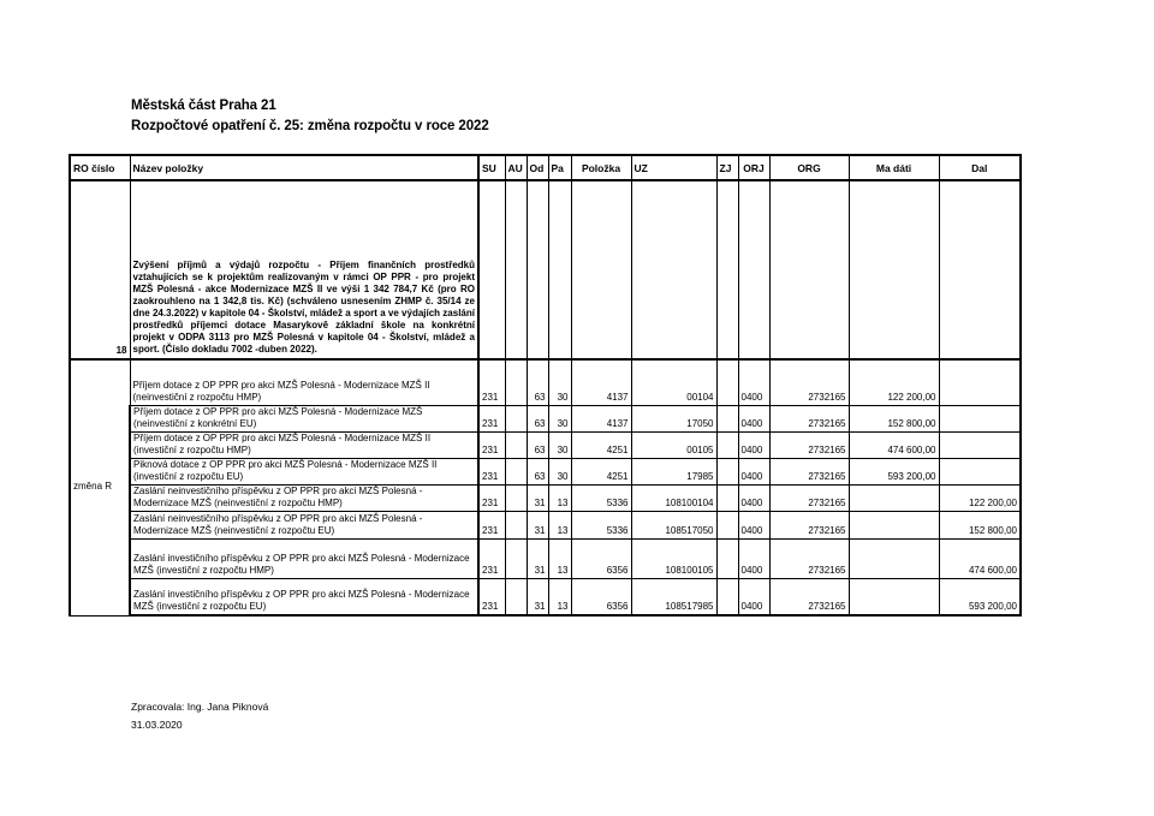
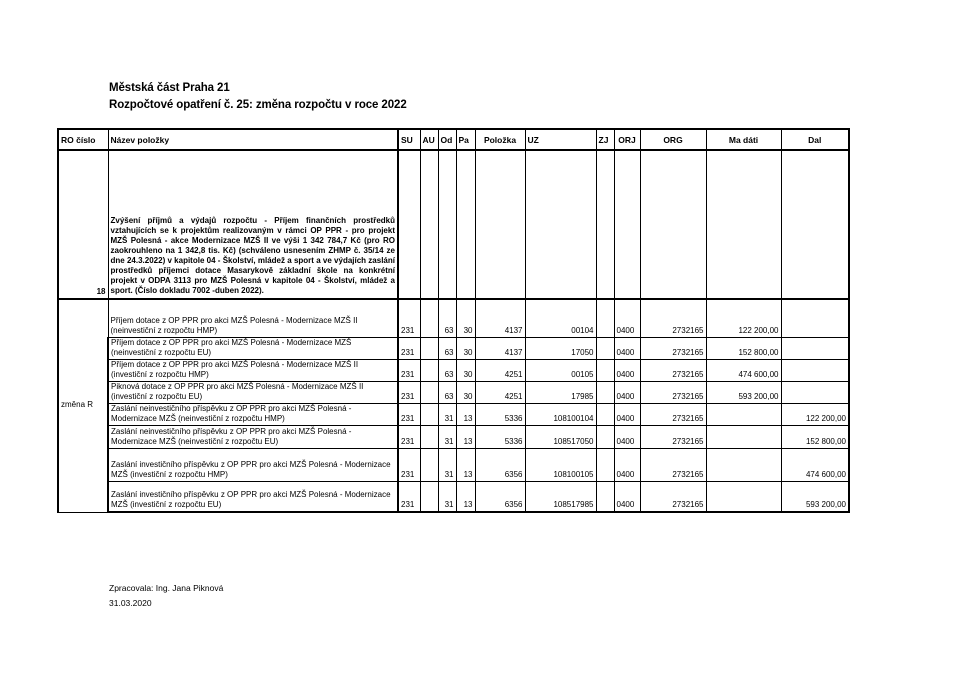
  Městská část Praha 21
  Rozpočtové opatření č. 25: změna rozpočtu v roce 2022
  RO číslo	Název položky	SU	AU	Od	Pa	Položka	UZ	ZJ	ORJ	ORG	Ma dáti	Dal
  18	Zvýšení příjmů a výdajů rozpočtu - Příjem finančních prostředků vztahujících se k projektům realizovaným v rámci OP PPR - pro projekt MZŠ Polesná - akce Modernizace MZŠ II ve výši 1 342 784,7 Kč (pro RO zaokrouhleno na 1 342,8 tis. Kč) (schváleno usnesením ZHMP č. 35/14 ze dne 24.3.2022) v kapitole 04 - Školství, mládež a sport a ve výdajích zaslání prostředků příjemci dotace Masarykově základní škole na konkrétní projekt v ODPA 3113 pro MZŠ Polesná v kapitole 04 - Školství, mládež a sport. (Číslo dokladu 7002 -duben 2022).
  změna R	Příjem dotace z OP PPR pro akci MZŠ Polesná - Modernizace MZŠ II (neinvestiční z rozpočtu HMP)	231		63	30	4137	00104		0400	2732165	122 200,00
- Příjem dotace z OP PPR pro akci MZŠ Polesná - Modernizace MZŠ (neinvestiční z konkrétní EU)	231		63	30	4137	17050		0400	2732165	152 800,00
+ Příjem dotace z OP PPR pro akci MZŠ Polesná - Modernizace MZŠ (neinvestiční z rozpočtu EU)	231		63	30	4137	17050		0400	2732165	152 800,00
  Příjem dotace z OP PPR pro akci MZŠ Polesná - Modernizace MZŠ II (investiční z rozpočtu HMP)	231		63	30	4251	00105		0400	2732165	474 600,00
  Piknová dotace z OP PPR pro akci MZŠ Polesná - Modernizace MZŠ II (investiční z rozpočtu EU)	231		63	30	4251	17985		0400	2732165	593 200,00
  Zaslání neinvestičního příspěvku z OP PPR pro akci MZŠ Polesná - Modernizace MZŠ (neinvestiční z rozpočtu HMP)	231		31	13	5336	108100104		0400	2732165		122 200,00
  Zaslání neinvestičního příspěvku z OP PPR pro akci MZŠ Polesná - Modernizace MZŠ (neinvestiční z rozpočtu EU)	231		31	13	5336	108517050		0400	2732165		152 800,00
  Zaslání investičního příspěvku z OP PPR pro akci MZŠ Polesná - Modernizace MZŠ (investiční z rozpočtu HMP)	231		31	13	6356	108100105		0400	2732165		474 600,00
  Zaslání investičního příspěvku z OP PPR pro akci MZŠ Polesná - Modernizace MZŠ (investiční z rozpočtu EU)	231		31	13	6356	108517985		0400	2732165		593 200,00
  Zpracovala: Ing. Jana Piknová
  31.03.2020
